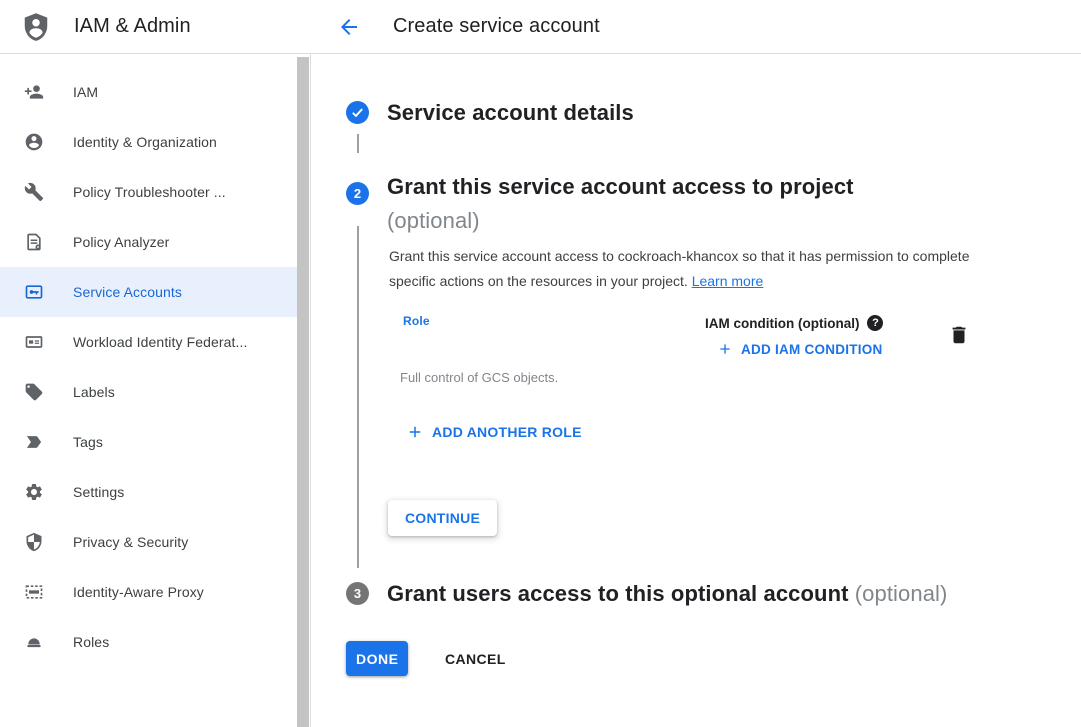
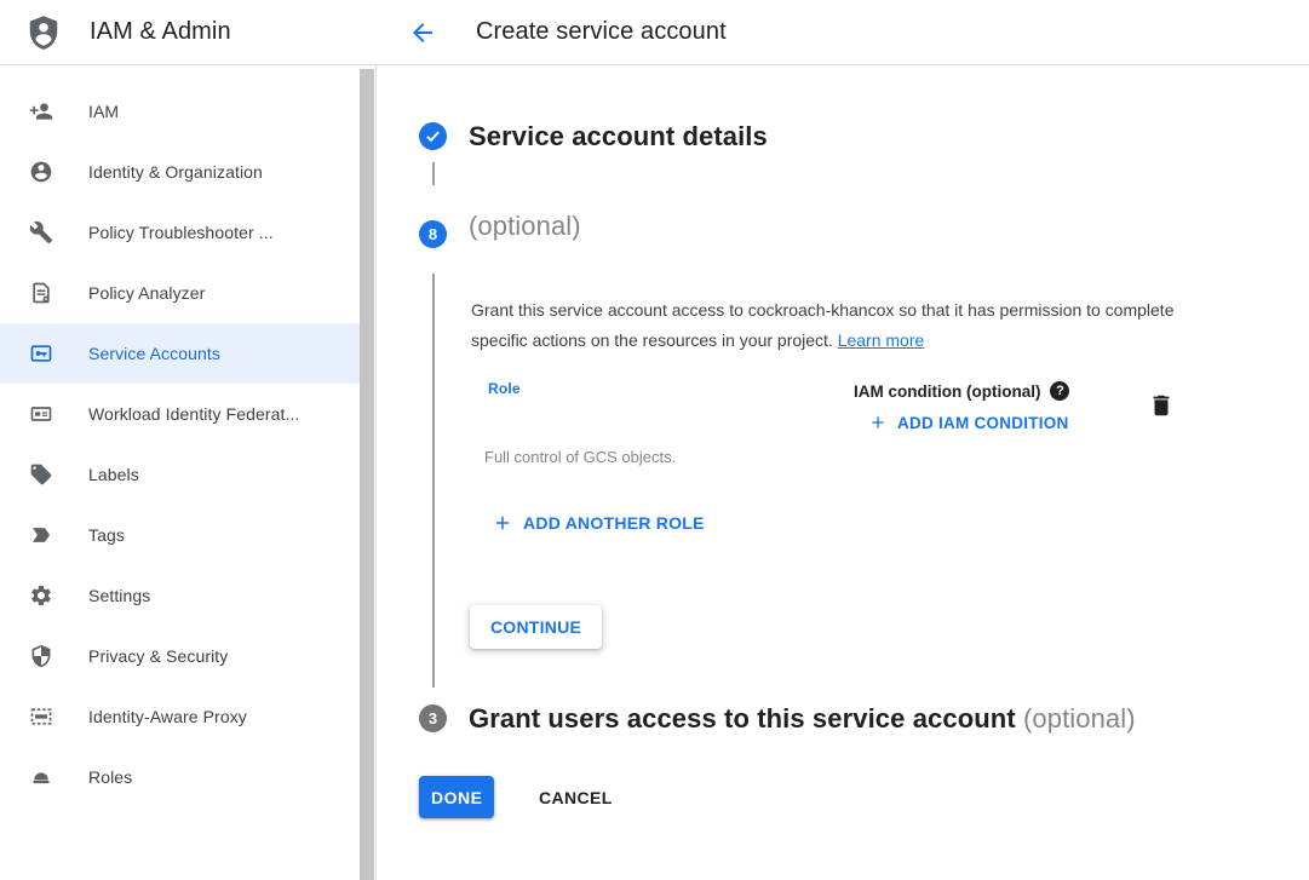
  IAM & Admin
  Create service account
  IAM
  Identity & Organization
  Policy Troubleshooter ...
  Policy Analyzer
  Service Accounts
  Workload Identity Federat...
  Labels
  Tags
  Settings
  Privacy & Security
  Identity-Aware Proxy
  Roles
  Service account details
- 2
+ 8
- Grant this service account access to project
  (optional)
  Grant this service account access to cockroach-khancox so that it has permission to complete specific actions on the resources in your project. Learn more
  Role
  Full control of GCS objects.
  IAM condition (optional)
  ?
  ADD IAM CONDITION
  ADD ANOTHER ROLE
  CONTINUE
  3
- Grant users access to this optional account (optional)
+ Grant users access to this service account (optional)
  DONE
  CANCEL
